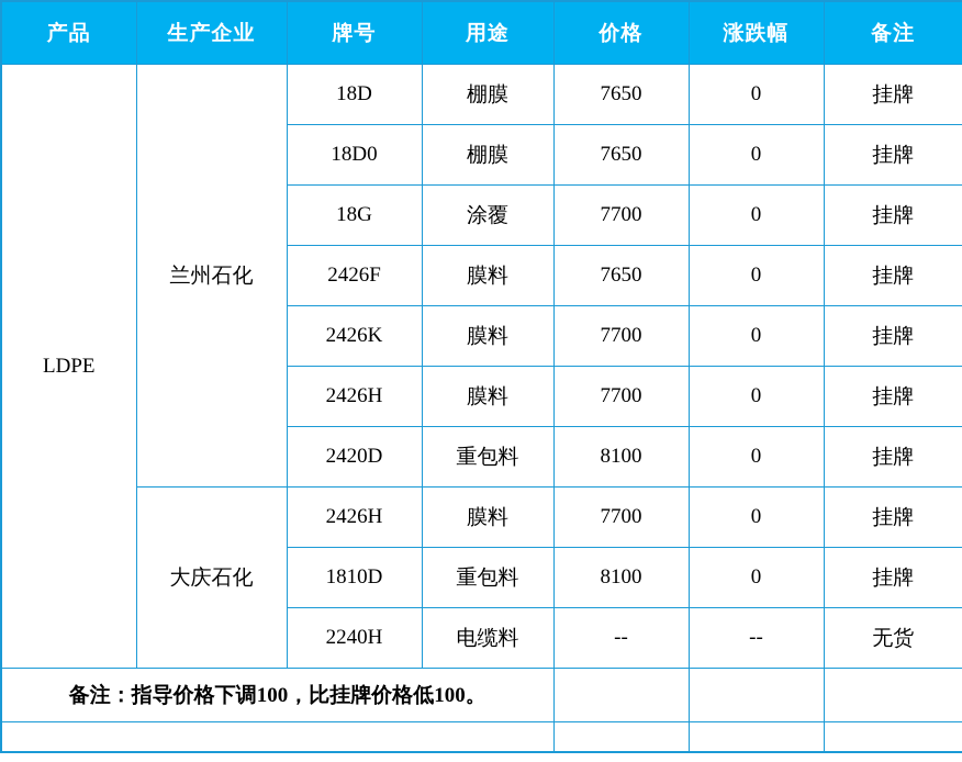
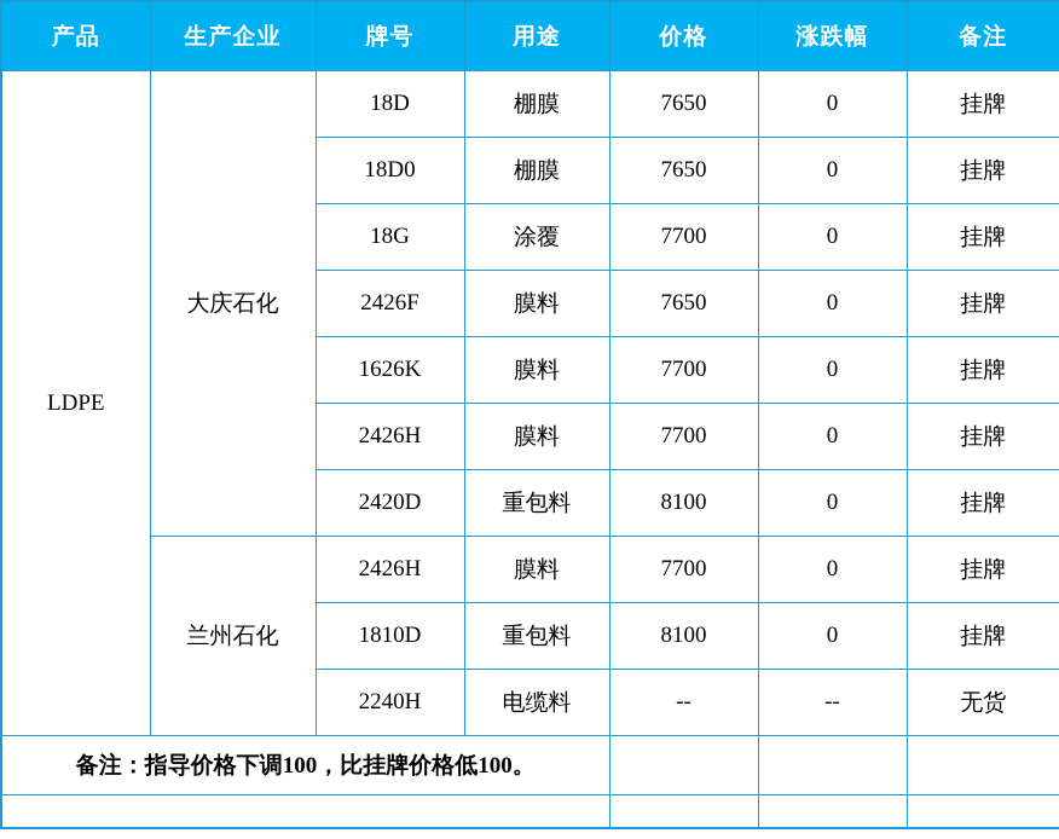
  产品	生产企业	牌号	用途	价格	涨跌幅	备注
- LDPE	兰州石化	18D	棚膜	7650	0	挂牌
+ LDPE	大庆石化	18D	棚膜	7650	0	挂牌
  18D0	棚膜	7650	0	挂牌
  18G	涂覆	7700	0	挂牌
  2426F	膜料	7650	0	挂牌
- 2426K	膜料	7700	0	挂牌
+ 1626K	膜料	7700	0	挂牌
  2426H	膜料	7700	0	挂牌
  2420D	重包料	8100	0	挂牌
- 大庆石化	2426H	膜料	7700	0	挂牌
+ 兰州石化	2426H	膜料	7700	0	挂牌
  1810D	重包料	8100	0	挂牌
  2240H	电缆料	--	--	无货
  备注：指导价格下调100，比挂牌价格低100。
